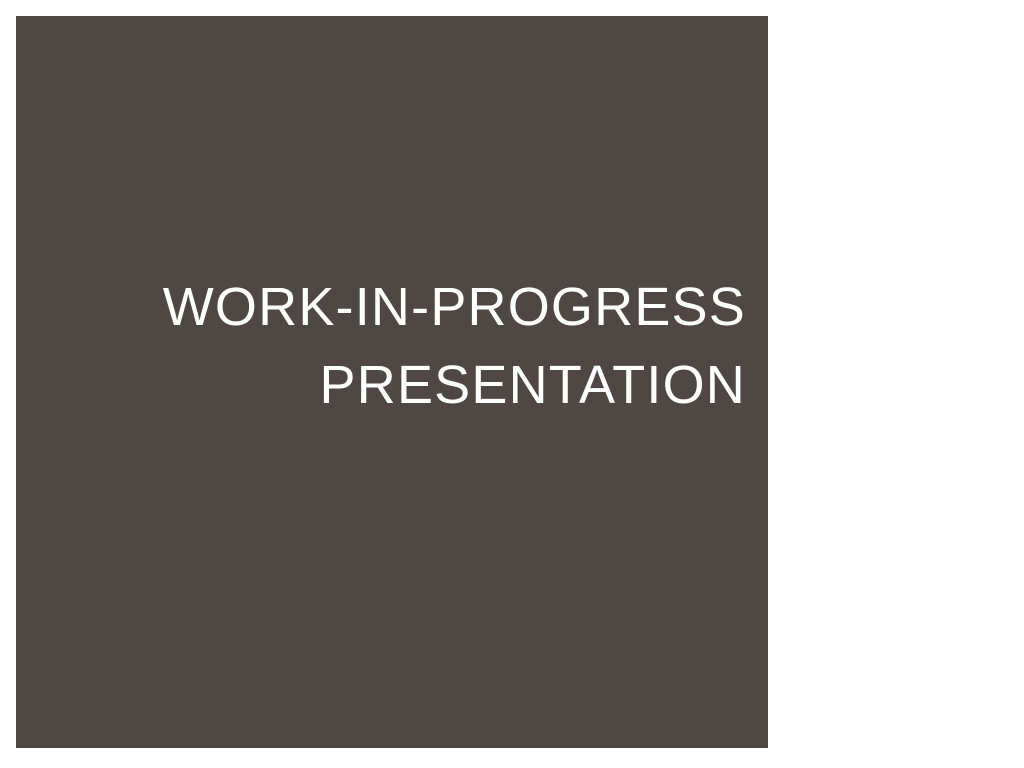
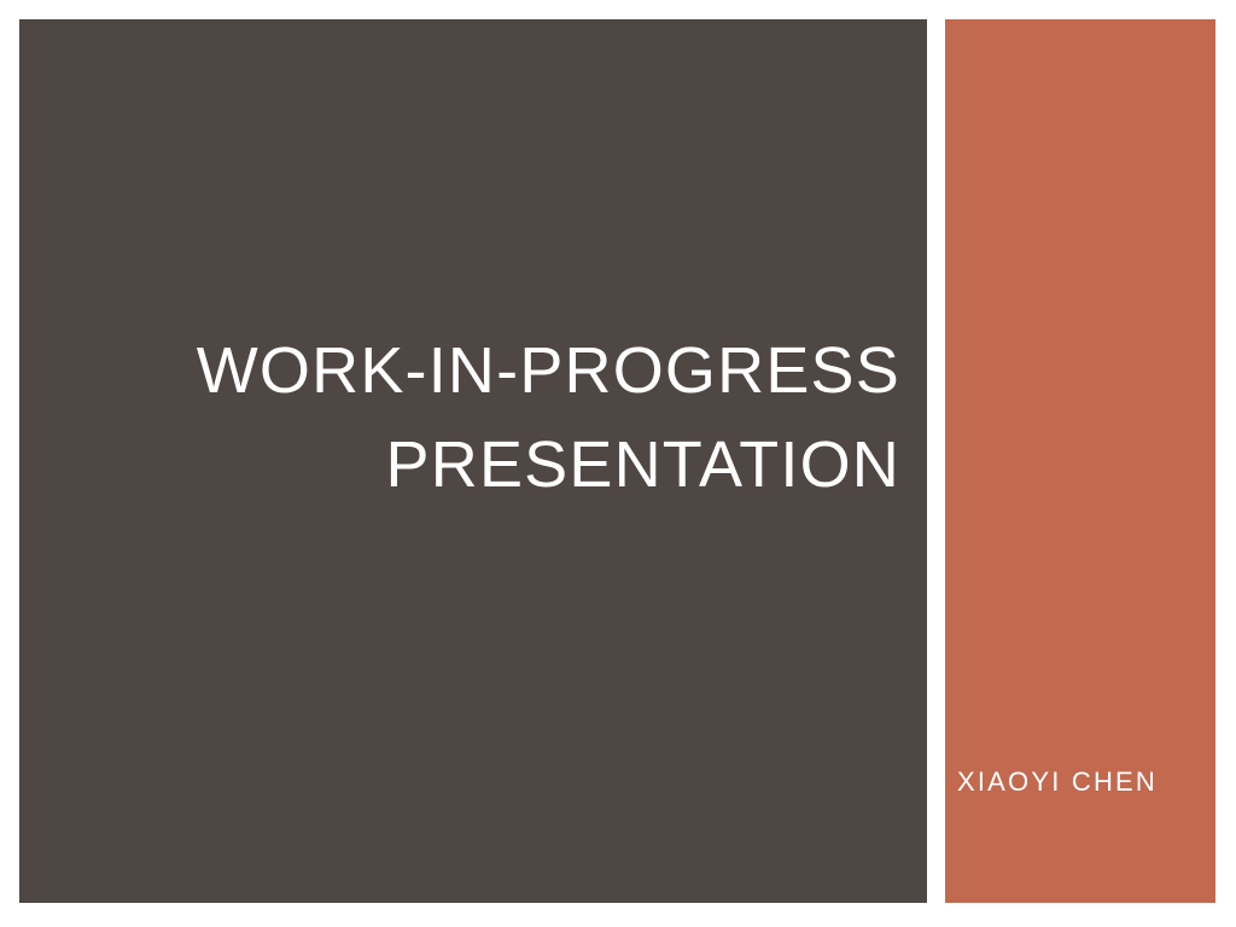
  WORK-IN-PROGRESS
  PRESENTATION
+ XIAOYI CHEN
